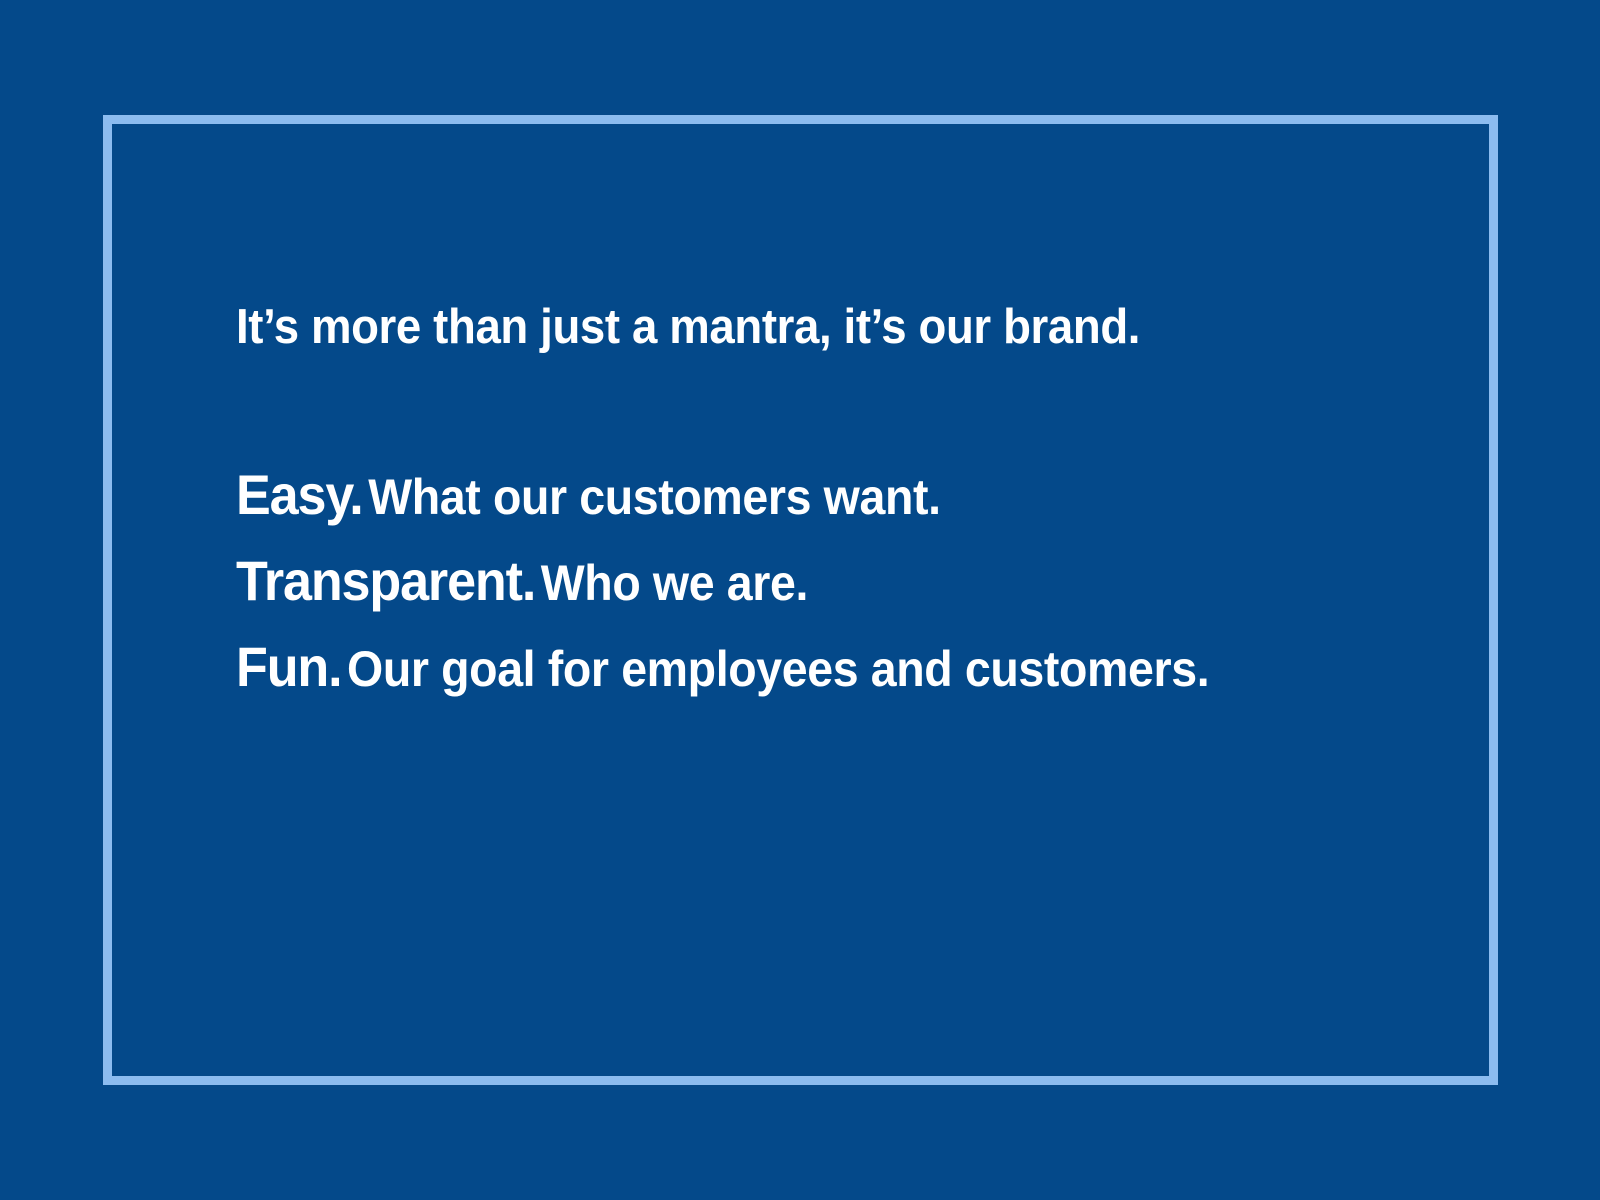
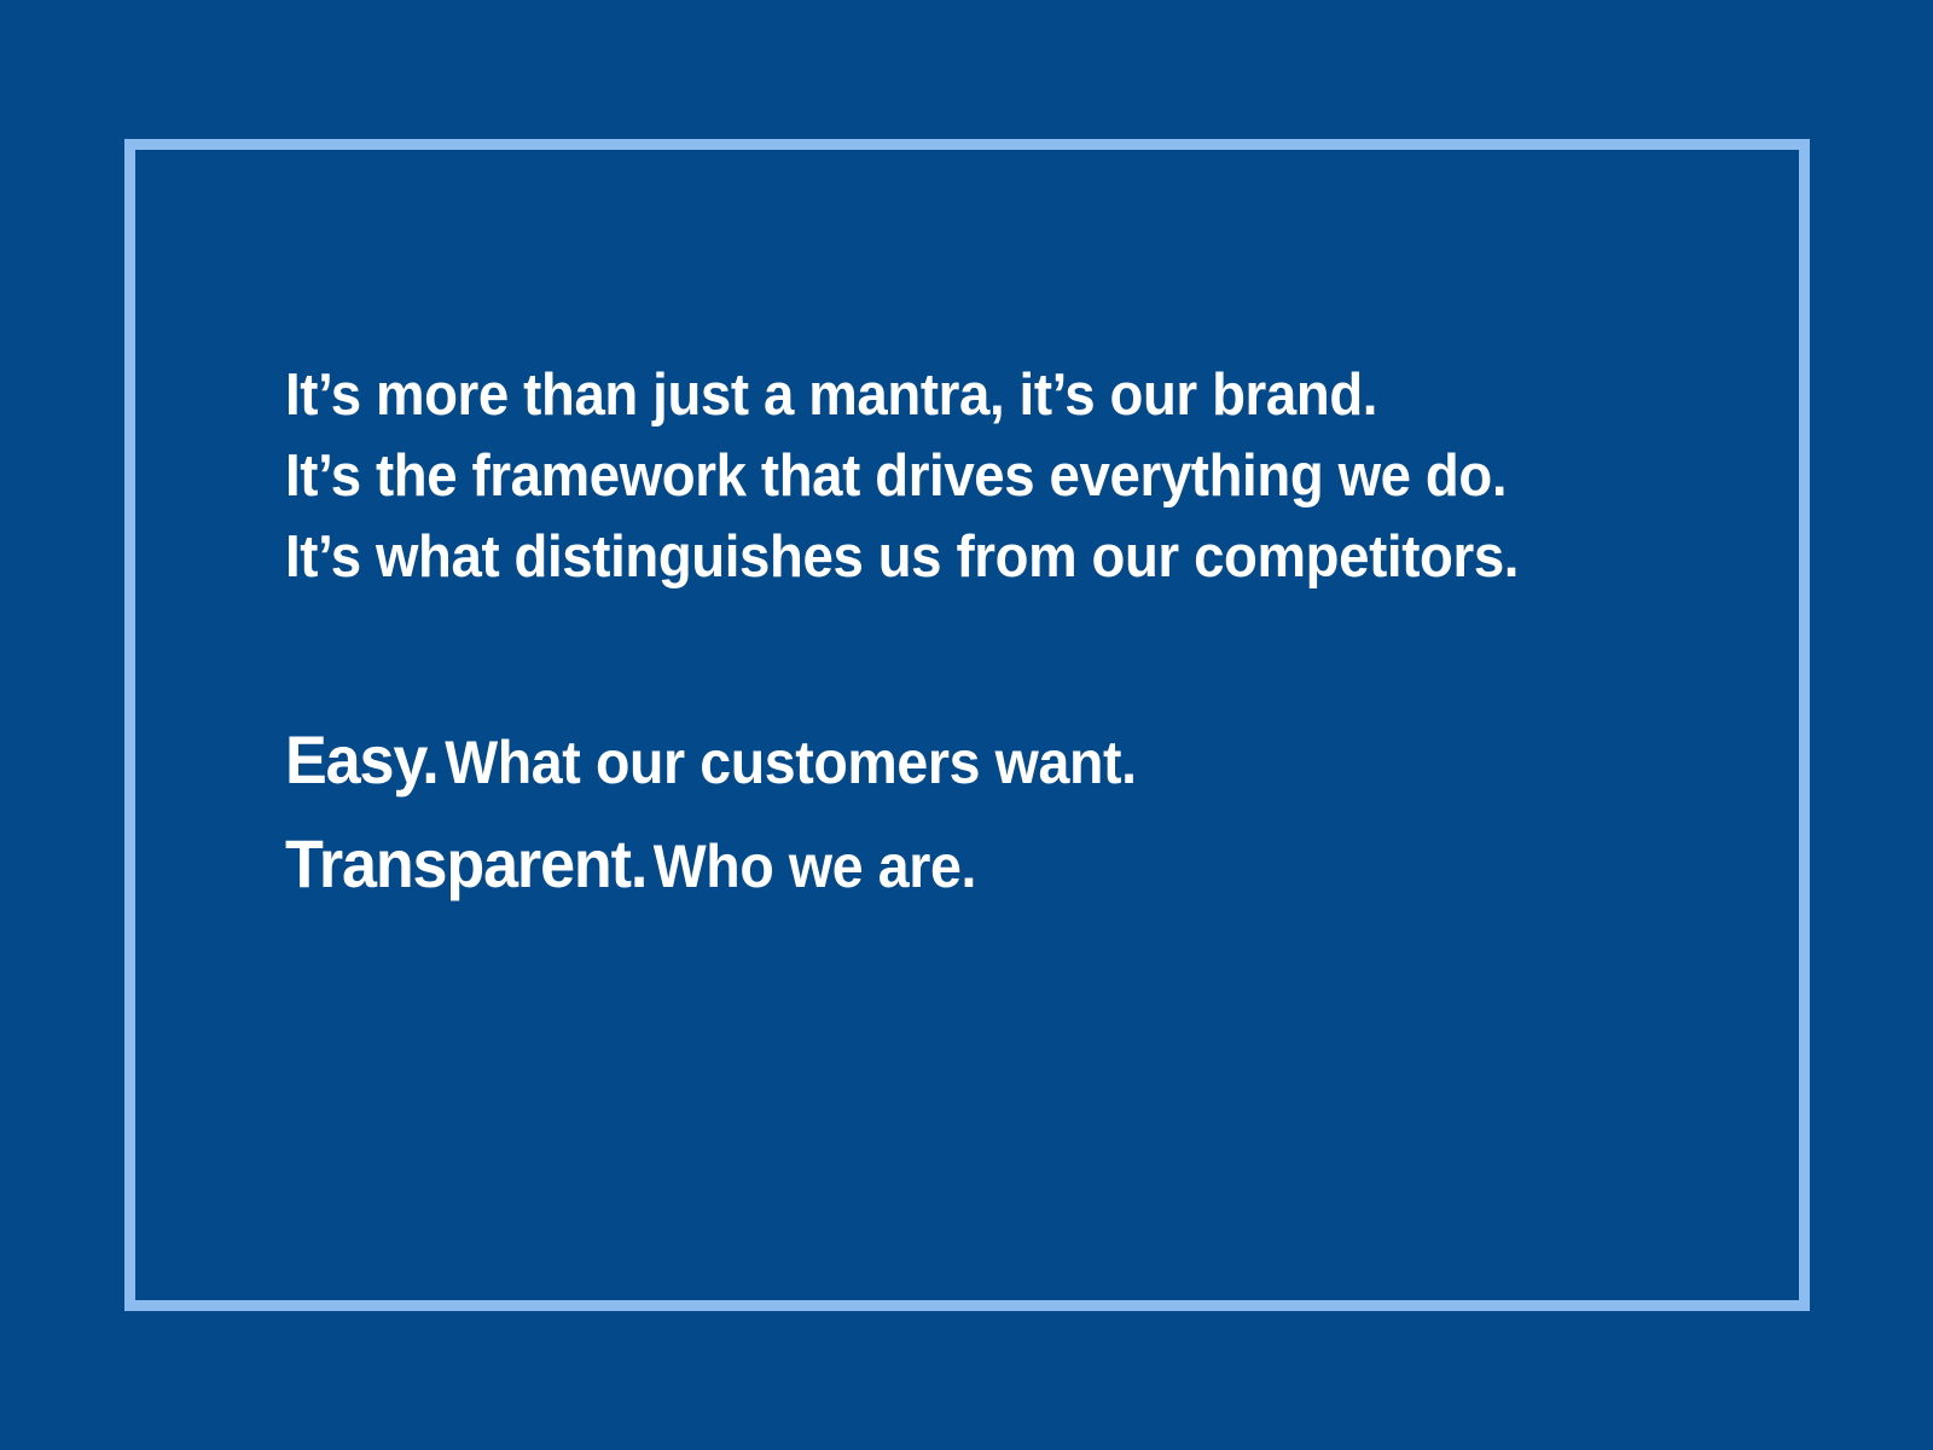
  It’s more than just a mantra, it’s our brand.
+ It’s the framework that drives everything we do.
+ It’s what distinguishes us from our competitors.
  Easy.What our customers want.
  Transparent.Who we are.
- Fun.Our goal for employees and customers.
